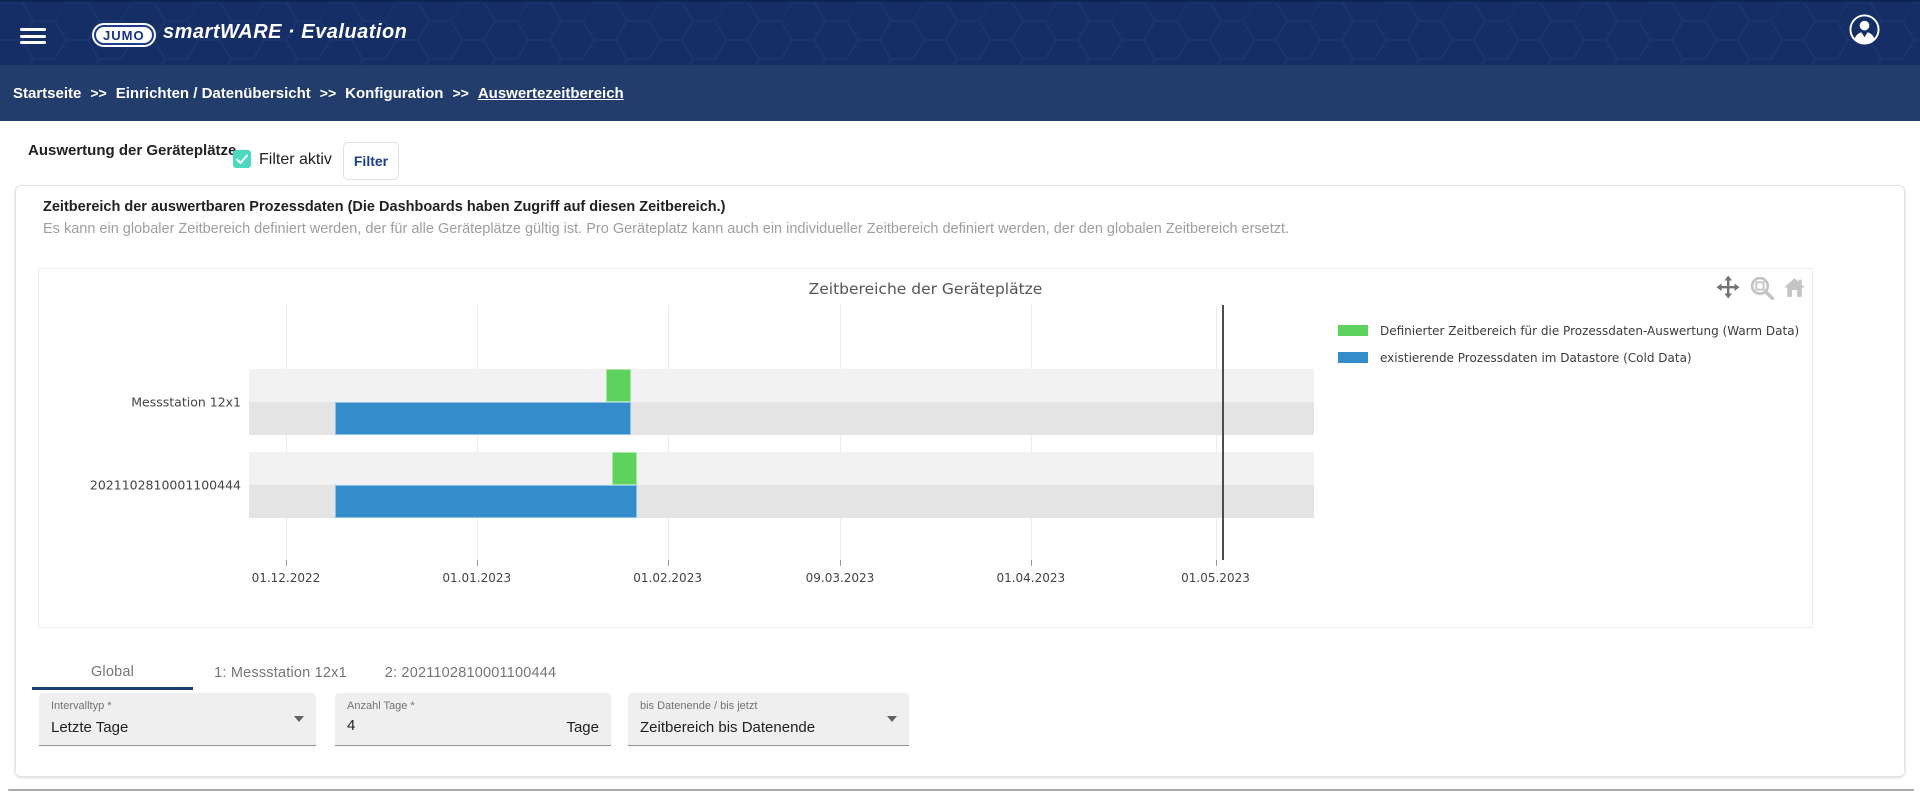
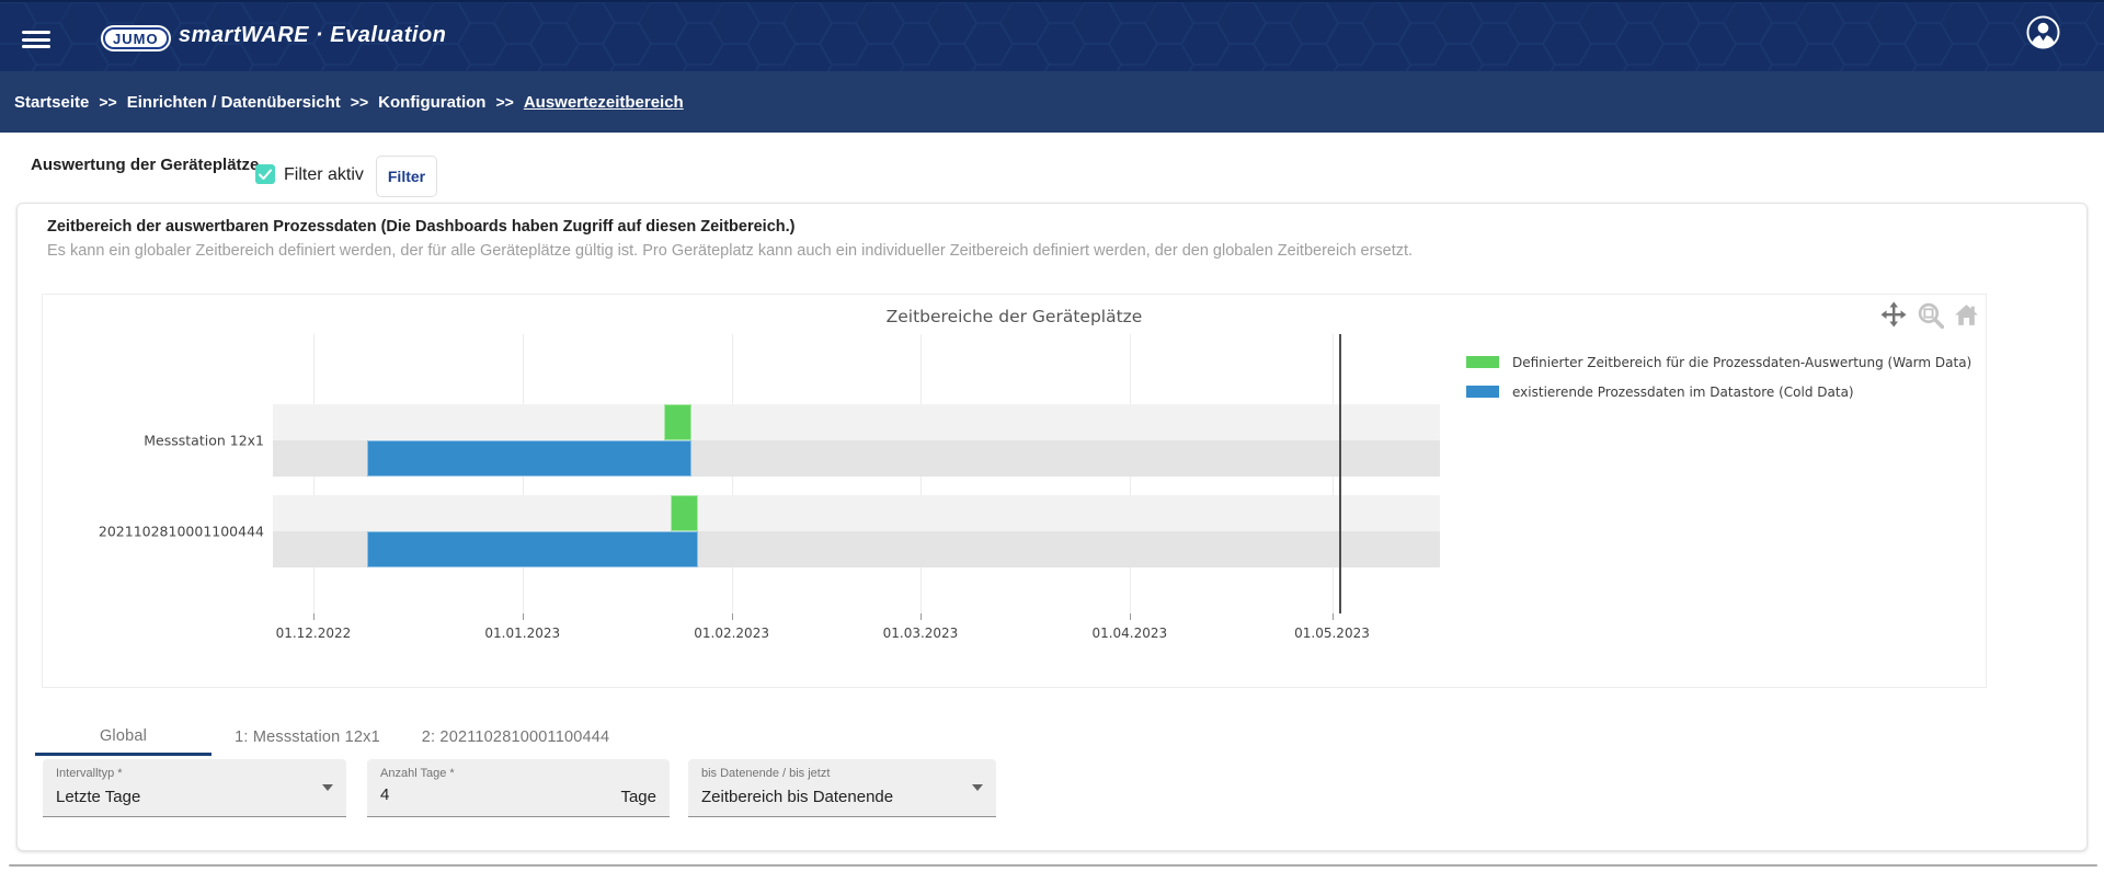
  JUMO
  smartWARE · Evaluation
  Startseite
  >>
  Einrichten / Datenübersicht
  >>
  Konfiguration
  >>
  Auswertezeitbereich
  Auswertung der Geräteplätze
  Filter aktiv
  Filter
  Zeitbereich der auswertbaren Prozessdaten (Die Dashboards haben Zugriff auf diesen Zeitbereich.)
  Es kann ein globaler Zeitbereich definiert werden, der für alle Geräteplätze gültig ist. Pro Geräteplatz kann auch ein individueller Zeitbereich definiert werden, der den globalen Zeitbereich ersetzt.
  Zeitbereiche der Geräteplätze
  Definierter Zeitbereich für die Prozessdaten-Auswertung (Warm Data)
  existierende Prozessdaten im Datastore (Cold Data)
  01.12.2022
  01.01.2023
  01.02.2023
- 09.03.2023
+ 01.03.2023
  01.04.2023
  01.05.2023
  Messstation 12x1
  2021102810001100444
  Global
  1: Messstation 12x1
  2: 2021102810001100444
  Intervalltyp *
  Letzte Tage
  Anzahl Tage *
  4
  Tage
  bis Datenende / bis jetzt
  Zeitbereich bis Datenende
